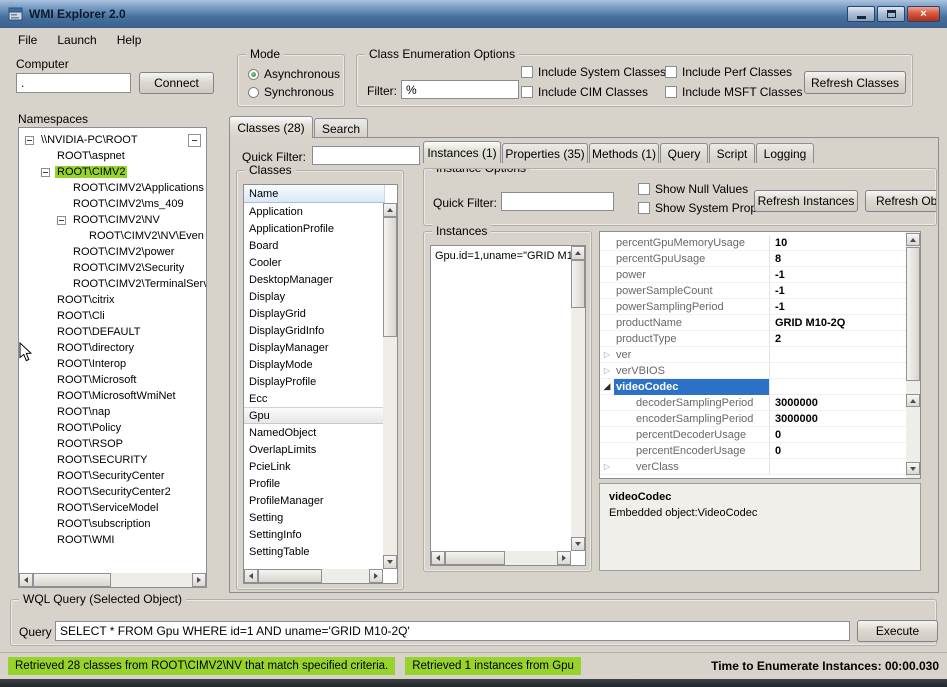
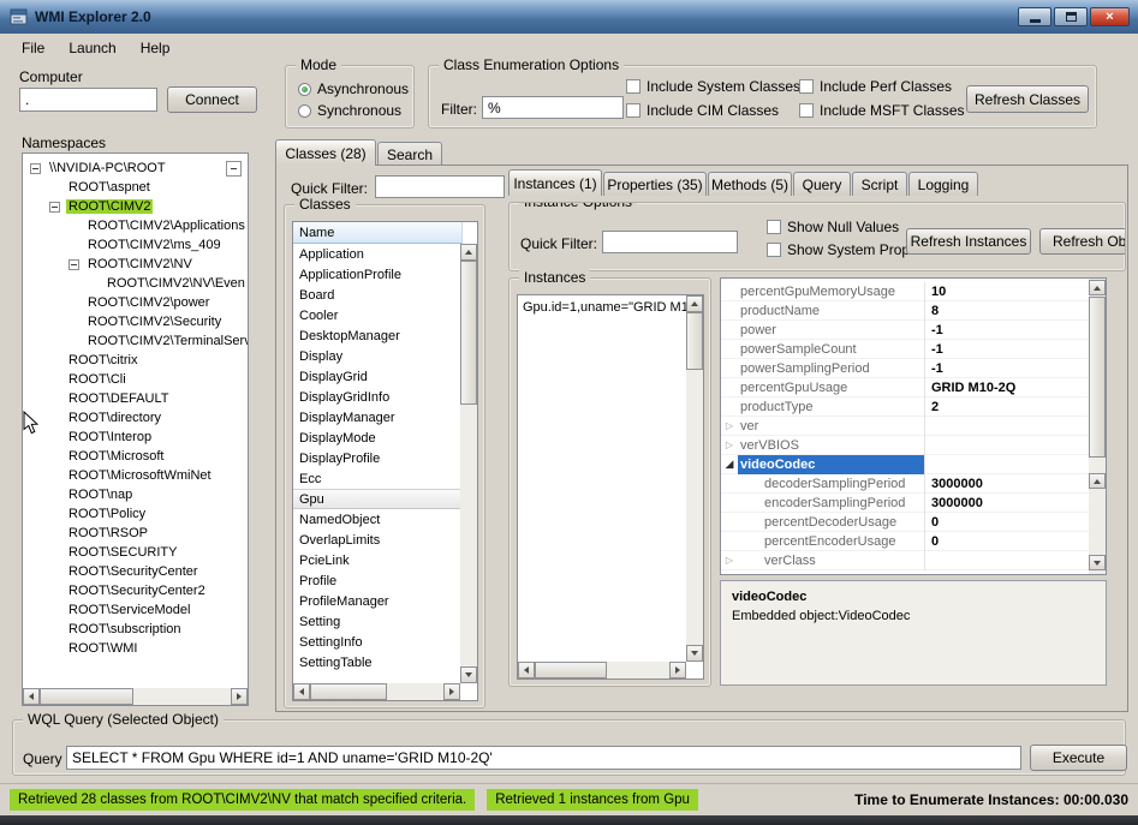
  WMI Explorer 2.0
  ×
  File
  Launch
  Help
  Computer
  .
  Connect
  Mode
  Asynchronous
  Synchronous
  Class Enumeration Options
  Filter:
  %
  Include System Classes
  Include CIM Classes
  Include Perf Classes
  Include MSFT Classes
  Refresh Classes
  Namespaces
  \\NVIDIA-PC\ROOT
  ROOT\aspnet
  ROOT\CIMV2
  ROOT\CIMV2\Applications
  ROOT\CIMV2\ms_409
  ROOT\CIMV2\NV
  ROOT\CIMV2\NV\Even
  ROOT\CIMV2\power
  ROOT\CIMV2\Security
  ROOT\CIMV2\TerminalServ
  ROOT\citrix
  ROOT\Cli
  ROOT\DEFAULT
  ROOT\directory
  ROOT\Interop
  ROOT\Microsoft
  ROOT\MicrosoftWmiNet
  ROOT\nap
  ROOT\Policy
  ROOT\RSOP
  ROOT\SECURITY
  ROOT\SecurityCenter
  ROOT\SecurityCenter2
  ROOT\ServiceModel
  ROOT\subscription
  ROOT\WMI
  Classes (28)
  Search
  Quick Filter:
  Classes
  Name
  Application
  ApplicationProfile
  Board
  Cooler
  DesktopManager
  Display
  DisplayGrid
  DisplayGridInfo
  DisplayManager
  DisplayMode
  DisplayProfile
  Ecc
  Gpu
  NamedObject
  OverlapLimits
  PcieLink
  Profile
  ProfileManager
  Setting
  SettingInfo
  SettingTable
  Instances (1)
  Properties (35)
- Methods (1)
+ Methods (5)
  Query
  Script
  Logging
  Quick Filter:
  Show Null Values
  Refresh Instances
  Refresh Ob
  Instances
  Gpu.id=1,uname="GRID M1
  percentGpuMemoryUsage
  10
- percentGpuUsage
+ productName
  8
  power
  -1
  powerSampleCount
  -1
  powerSamplingPeriod
  -1
- productName
+ percentGpuUsage
  GRID M10-2Q
  productType
  2
  ▷
  ver
  ▷
  verVBIOS
  ◢
  videoCodec
  decoderSamplingPeriod
  3000000
  encoderSamplingPeriod
  3000000
  percentDecoderUsage
  0
  percentEncoderUsage
  0
  ▷
  verClass
  videoCodec
  Embedded object:VideoCodec
  WQL Query (Selected Object)
  Query
  SELECT * FROM Gpu WHERE id=1 AND uname='GRID M10-2Q'
  Execute
  Retrieved 28 classes from ROOT\CIMV2\NV that match specified criteria.
  Retrieved 1 instances from Gpu
  Time to Enumerate Instances: 00:00.030
